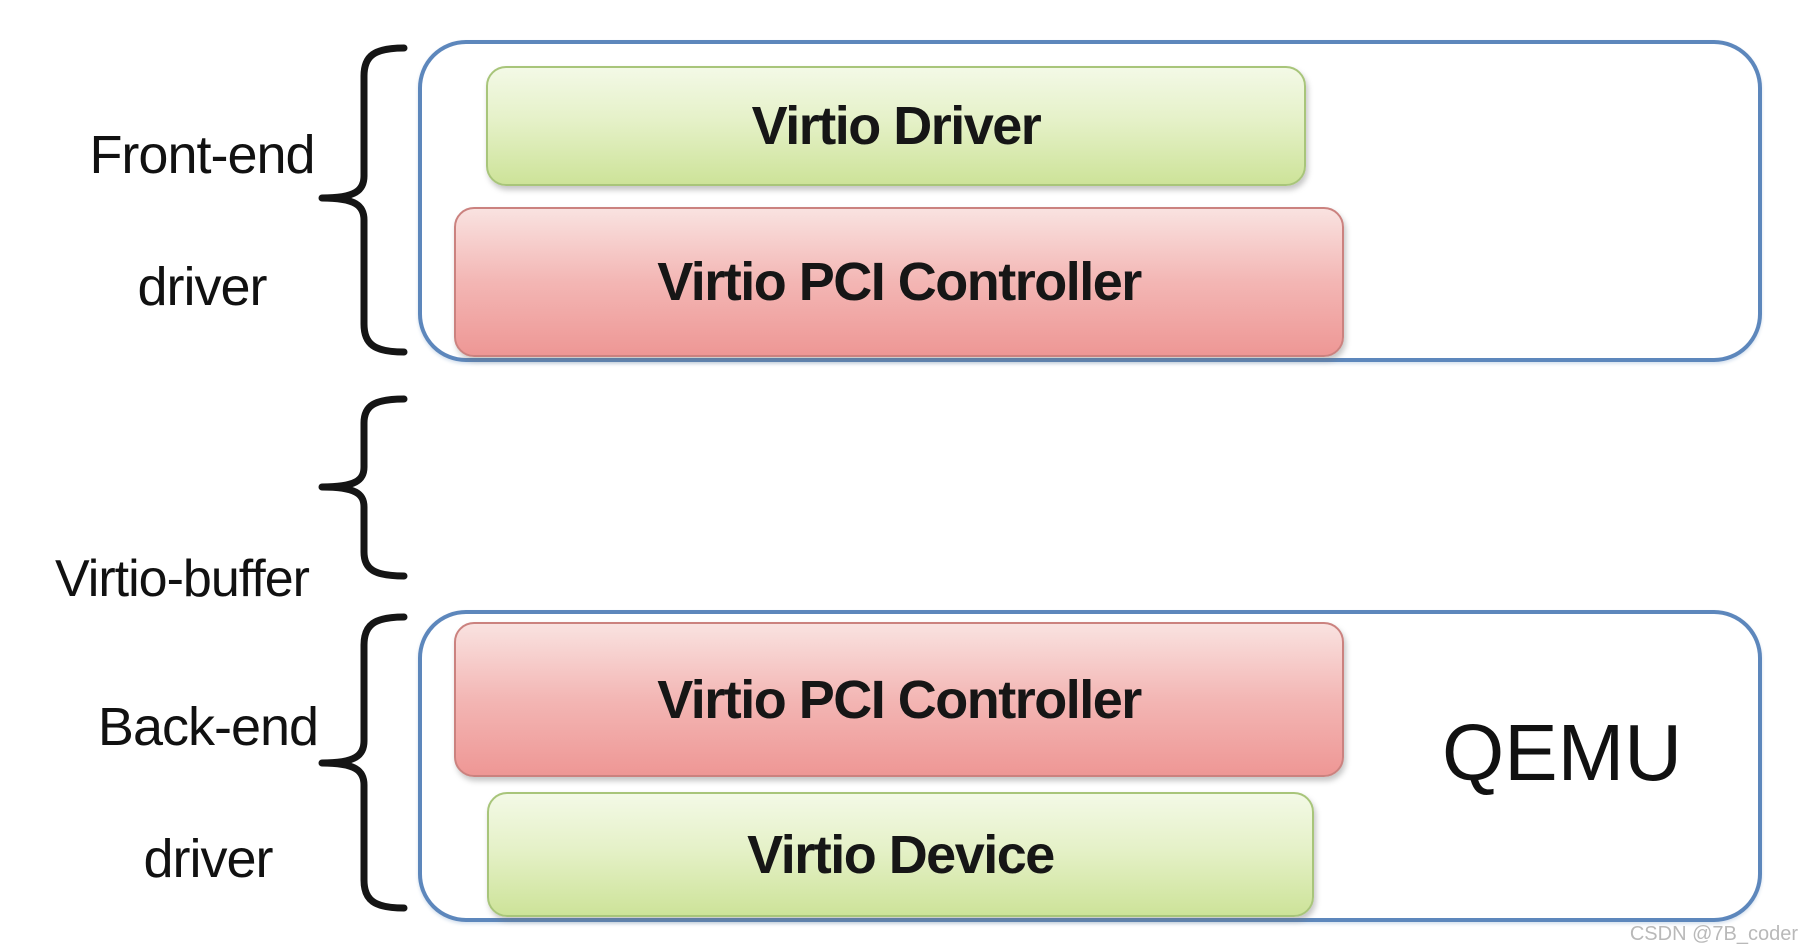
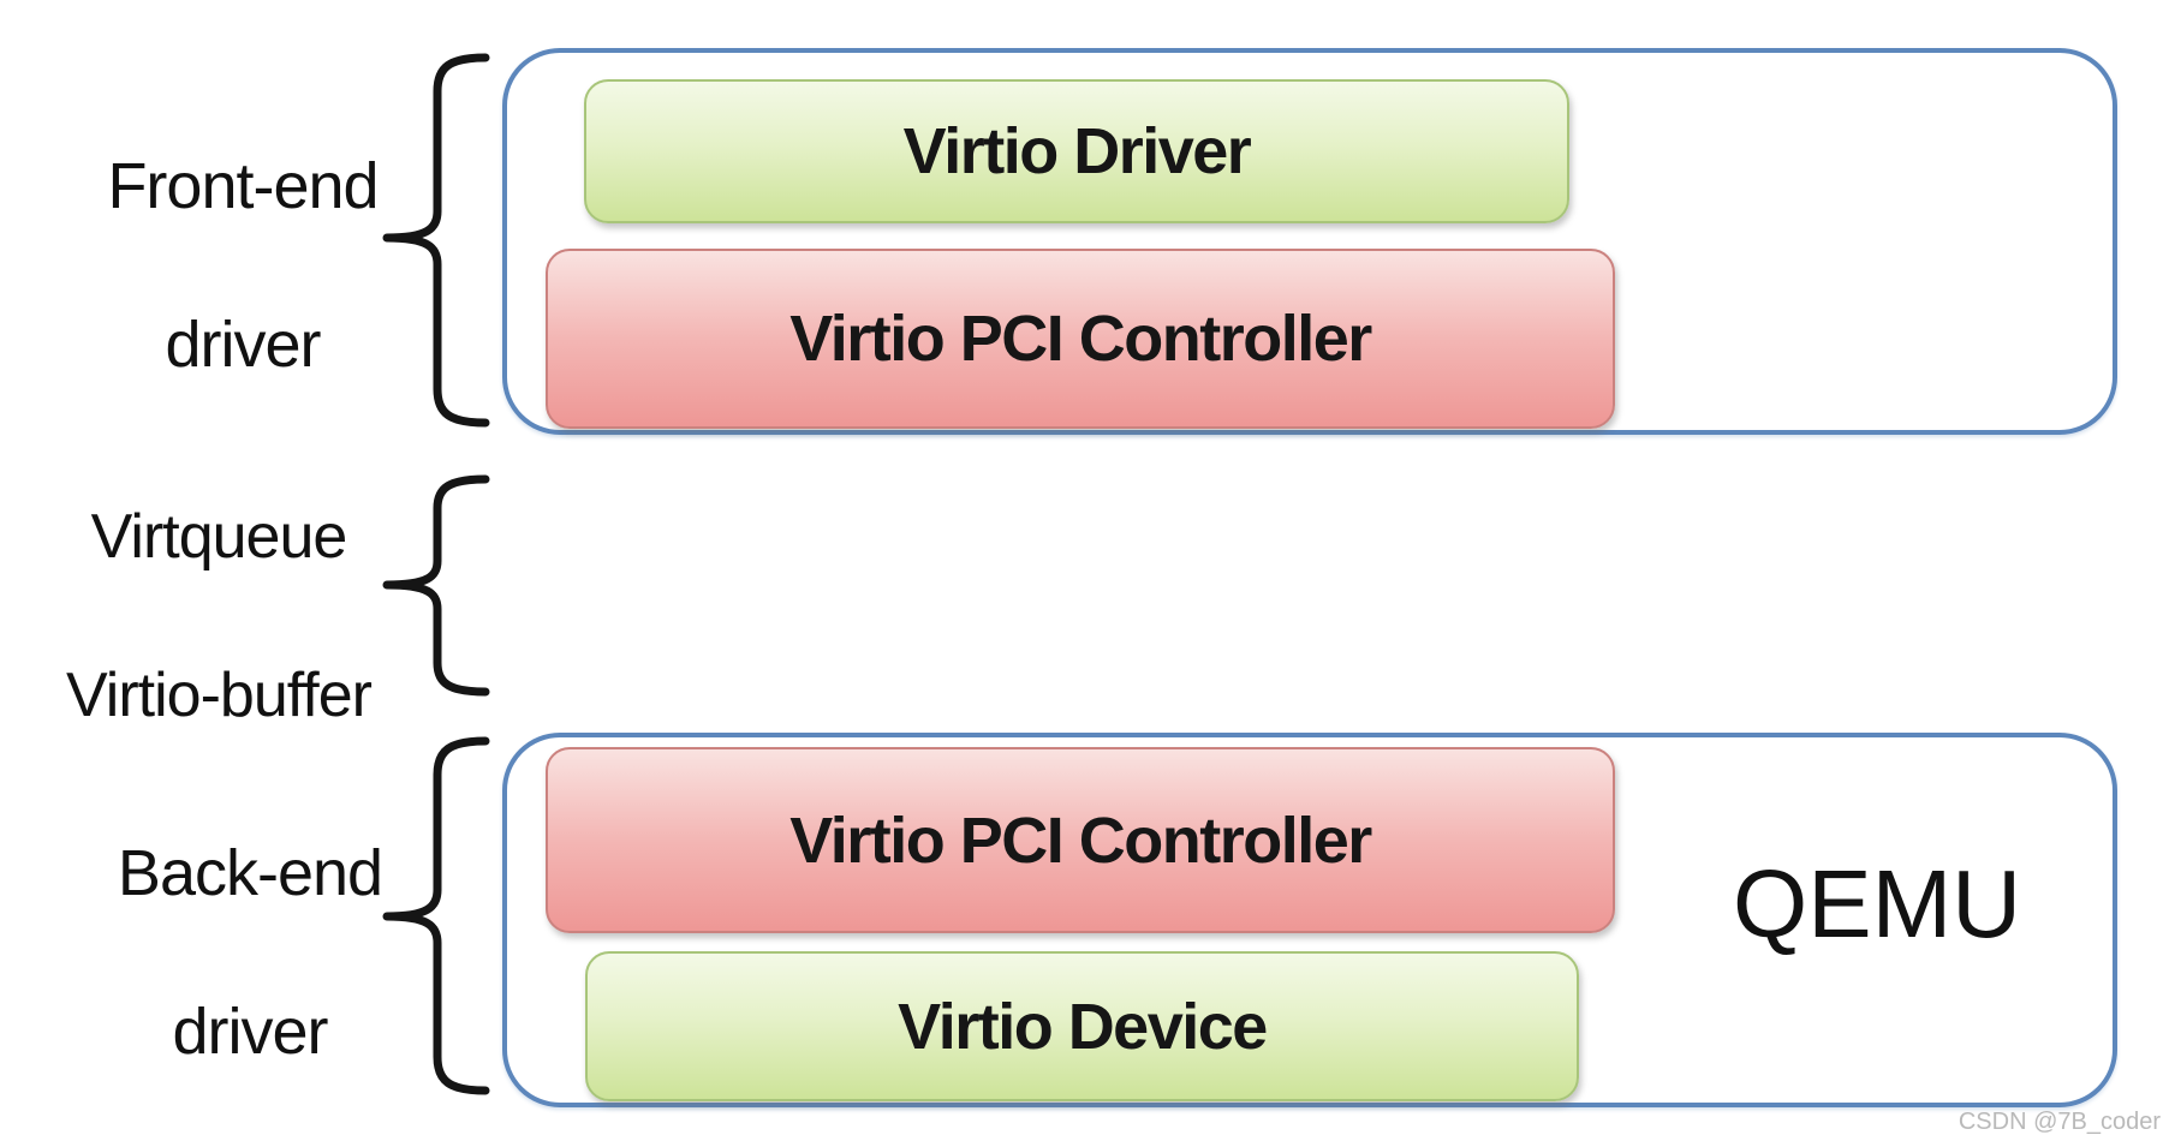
  Front-end
  driver
+ Virtqueue
  Virtio-buffer
  Back-end
  driver
  Virtio Driver
  Virtio PCI Controller
  Virtio PCI Controller
  Virtio Device
  QEMU
  CSDN @7B_coder
